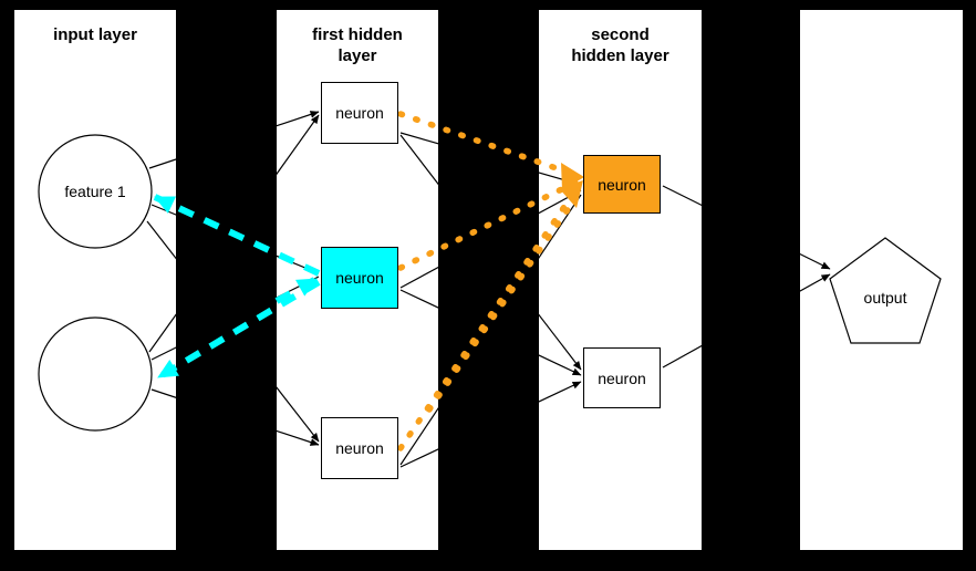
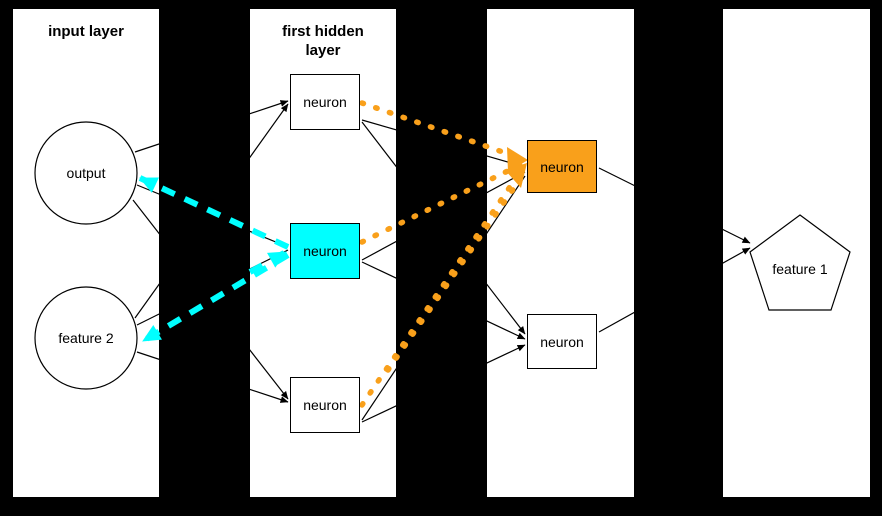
  input layer
  first hidden
  layer
- second
- hidden layer
- feature 1
+ output
+ feature 2
  neuron
  neuron
  neuron
  neuron
  neuron
- output
+ feature 1
